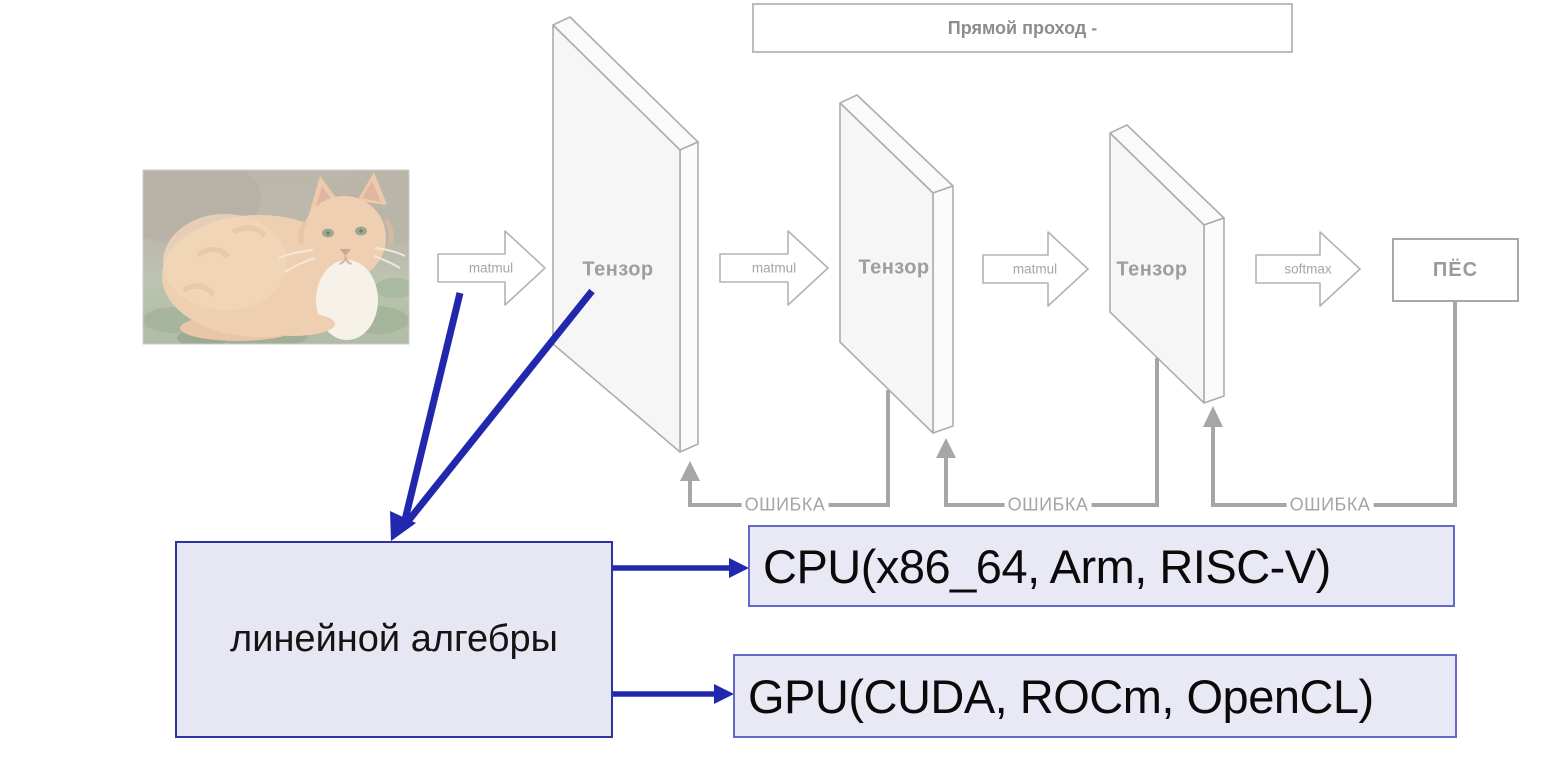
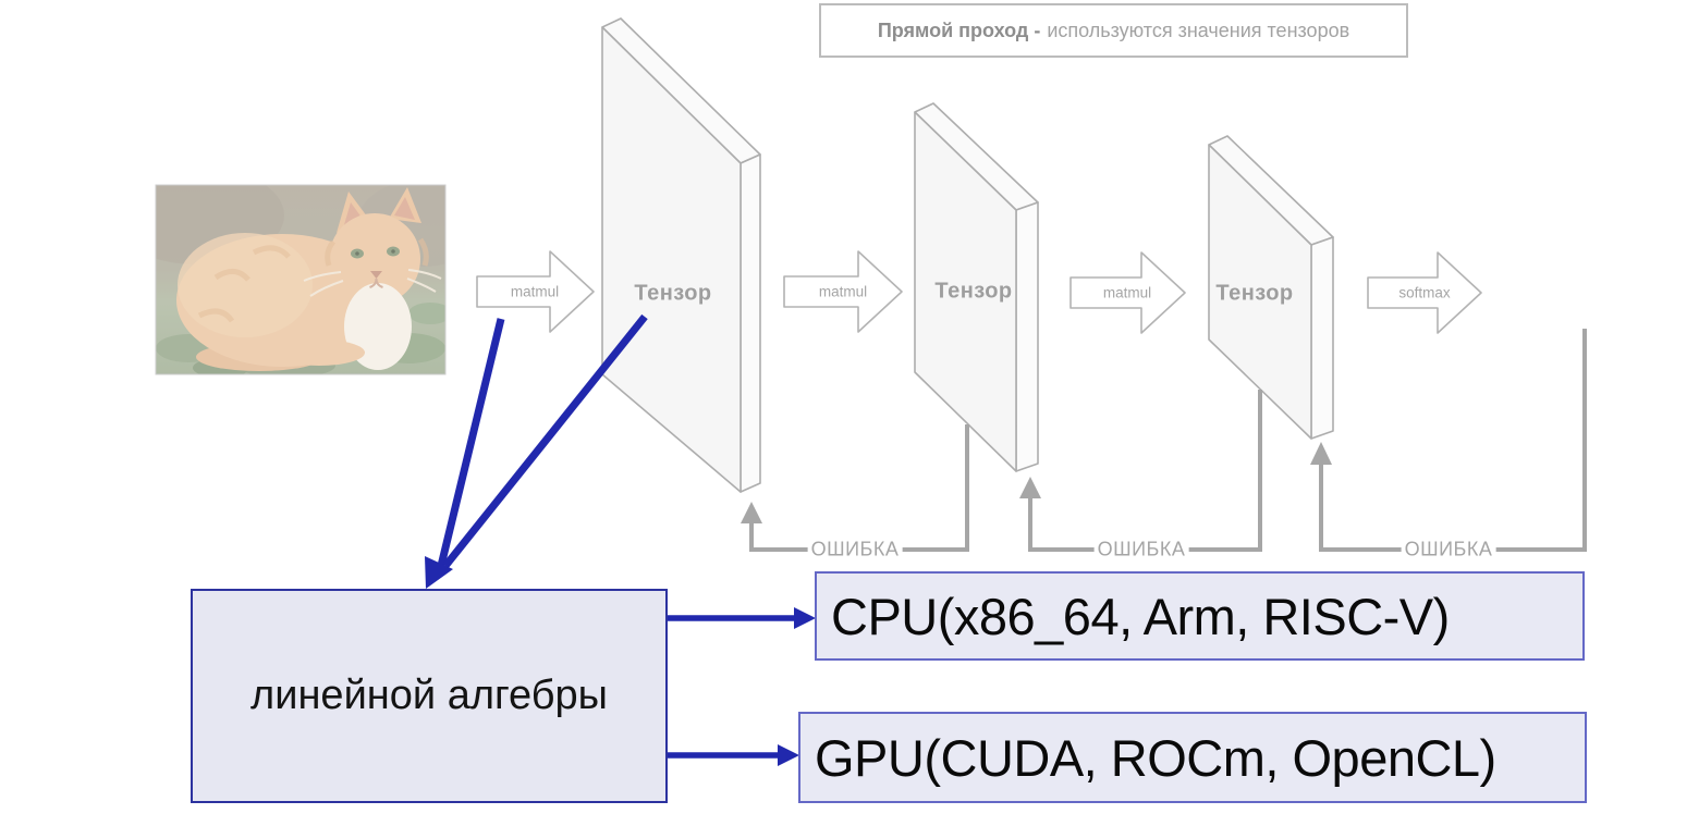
  Прямой проход -
+ используются значения тензоров
  matmul
  matmul
  matmul
  softmax
  Тензор
  Тензор
  Тензор
- ПЁС
  ОШИБКА
  ОШИБКА
  ОШИБКА
  линейной алгебры
  CPU(x86_64, Arm, RISC-V)
  GPU(CUDA, ROCm, OpenCL)
